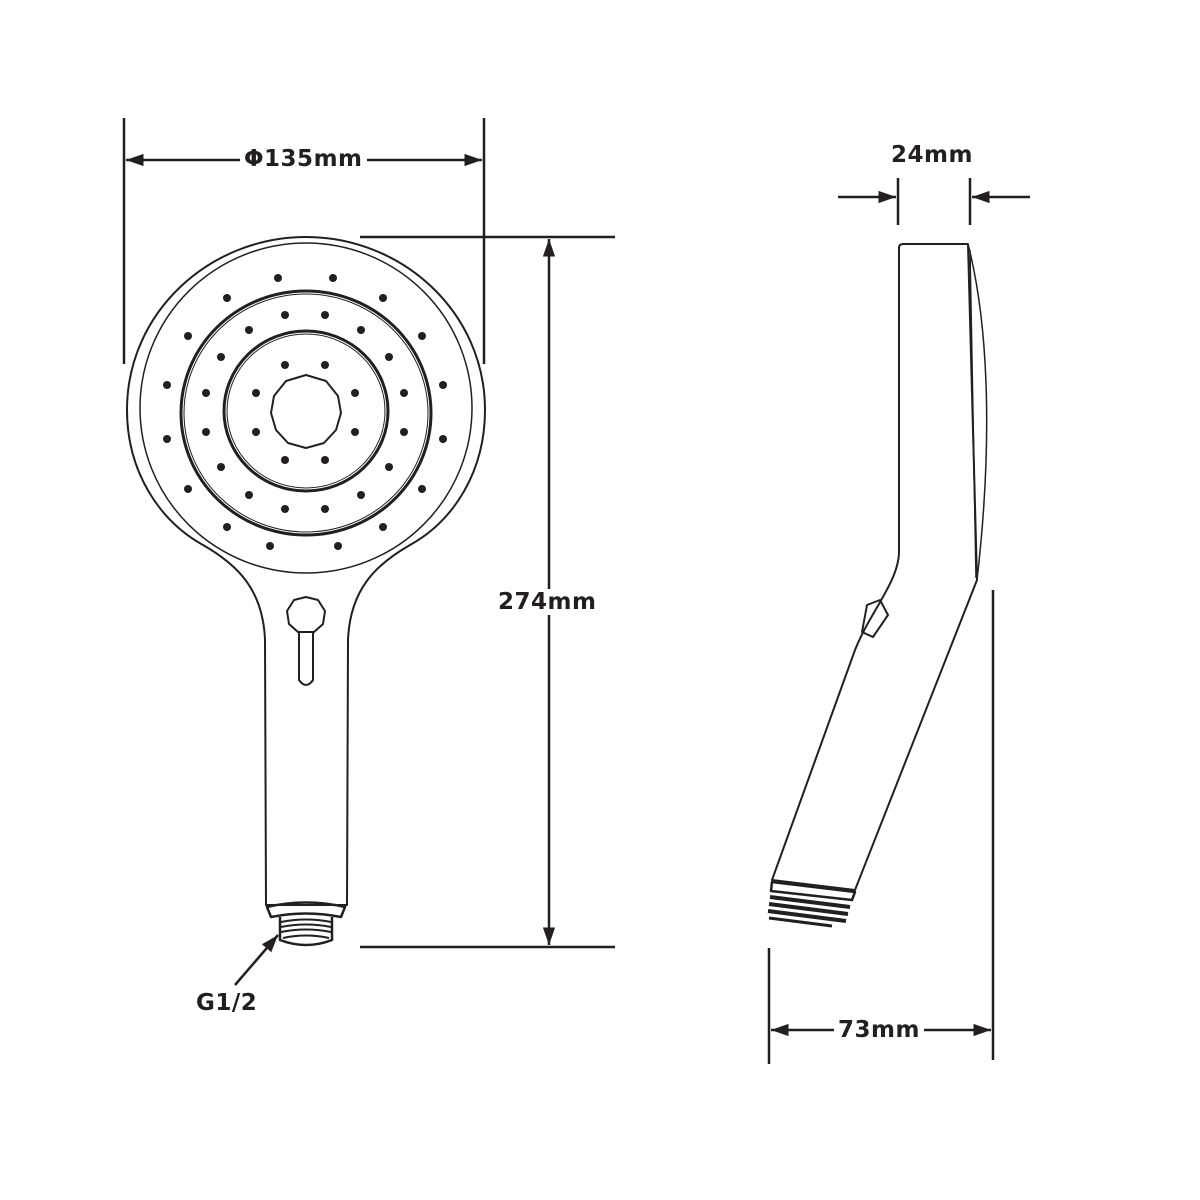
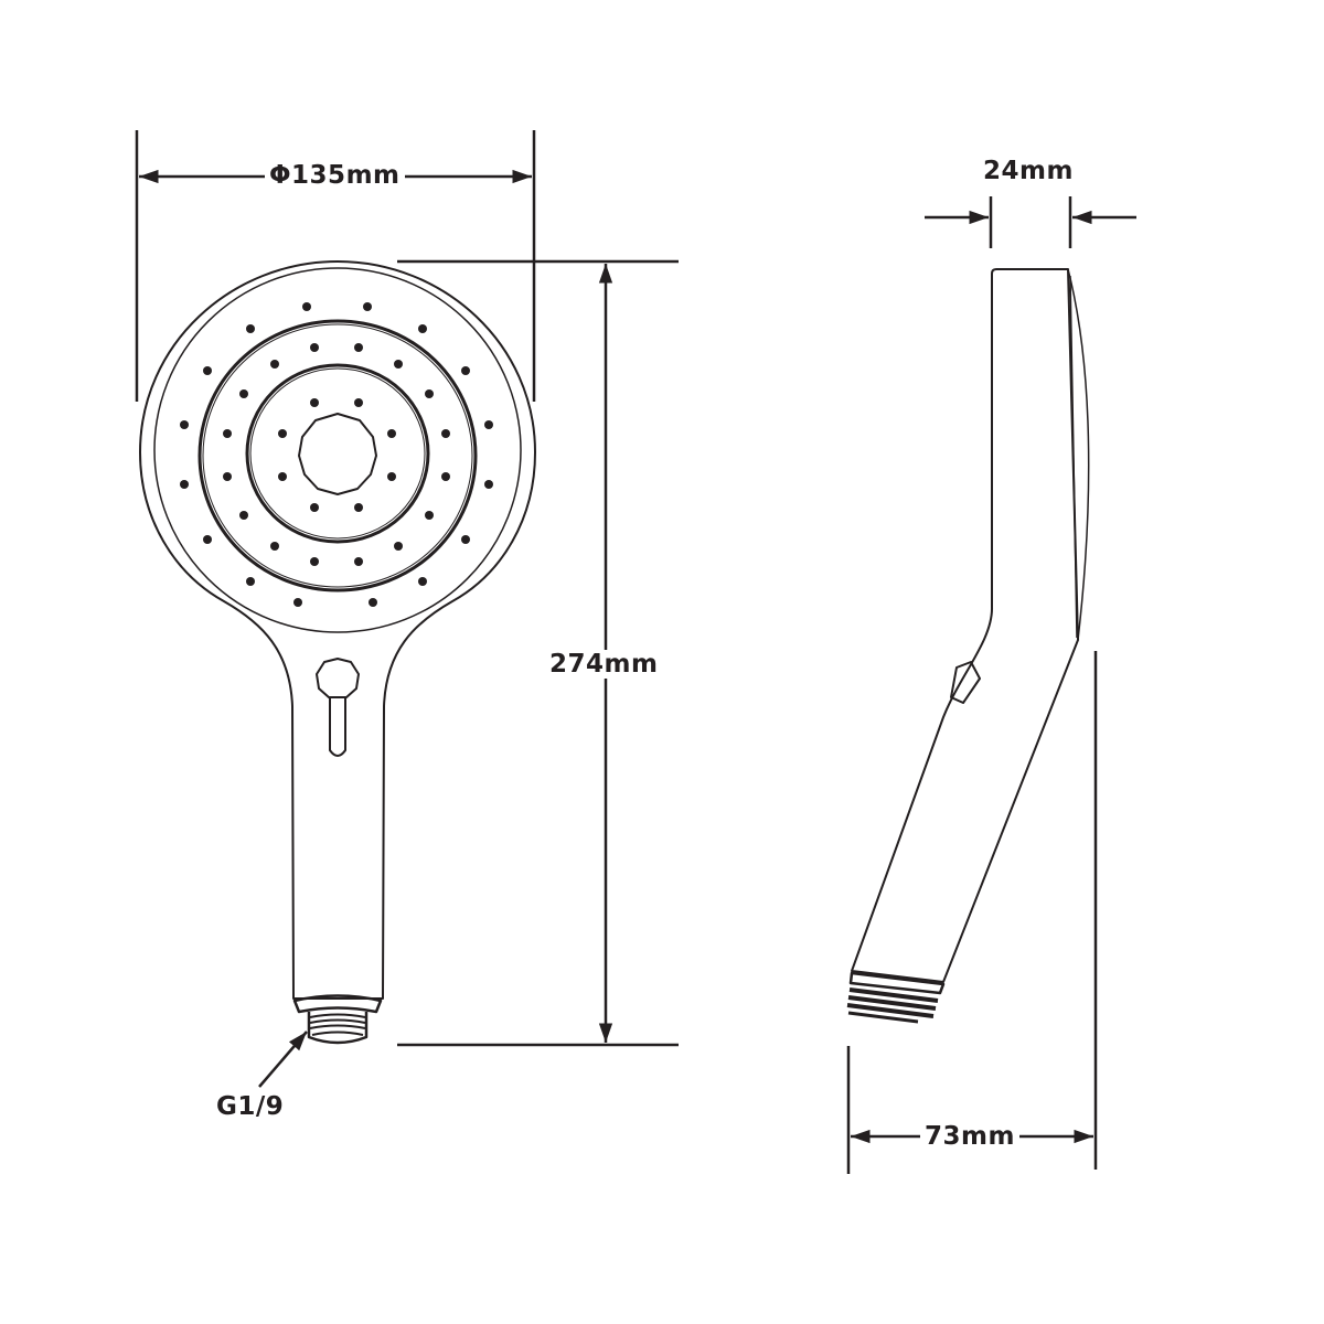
  Φ135mm
  274mm
  24mm
  73mm
- G1/2
+ G1/9
